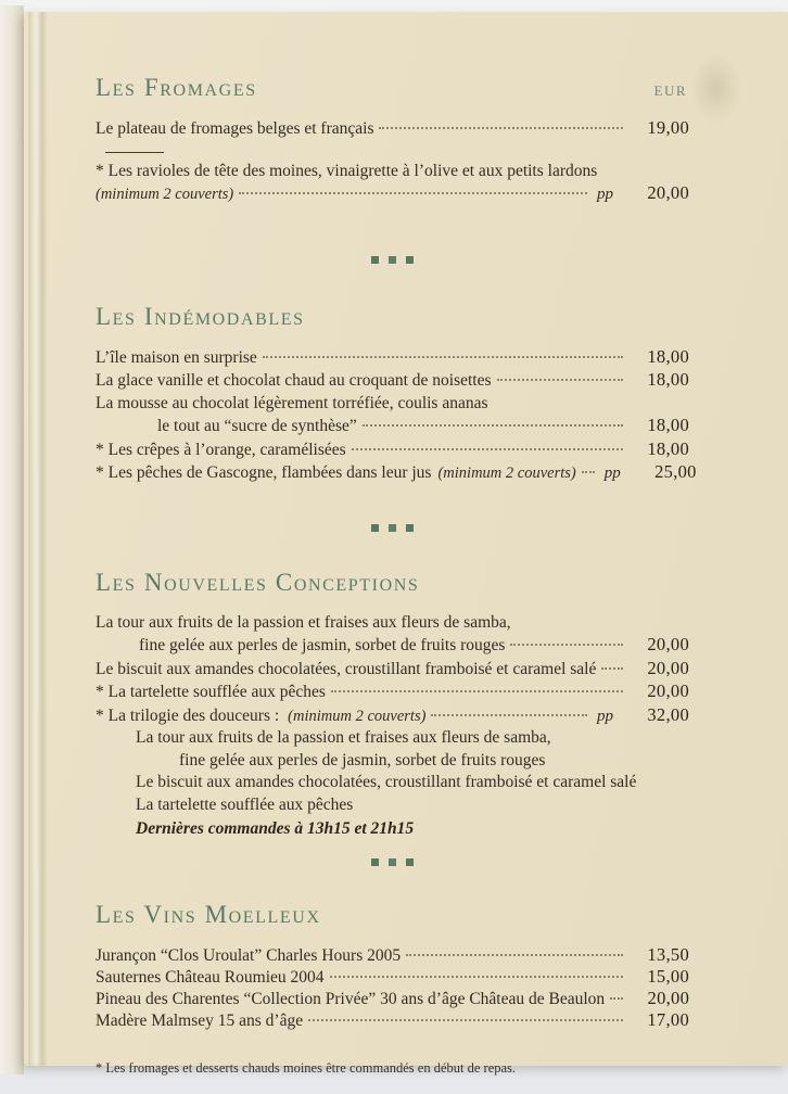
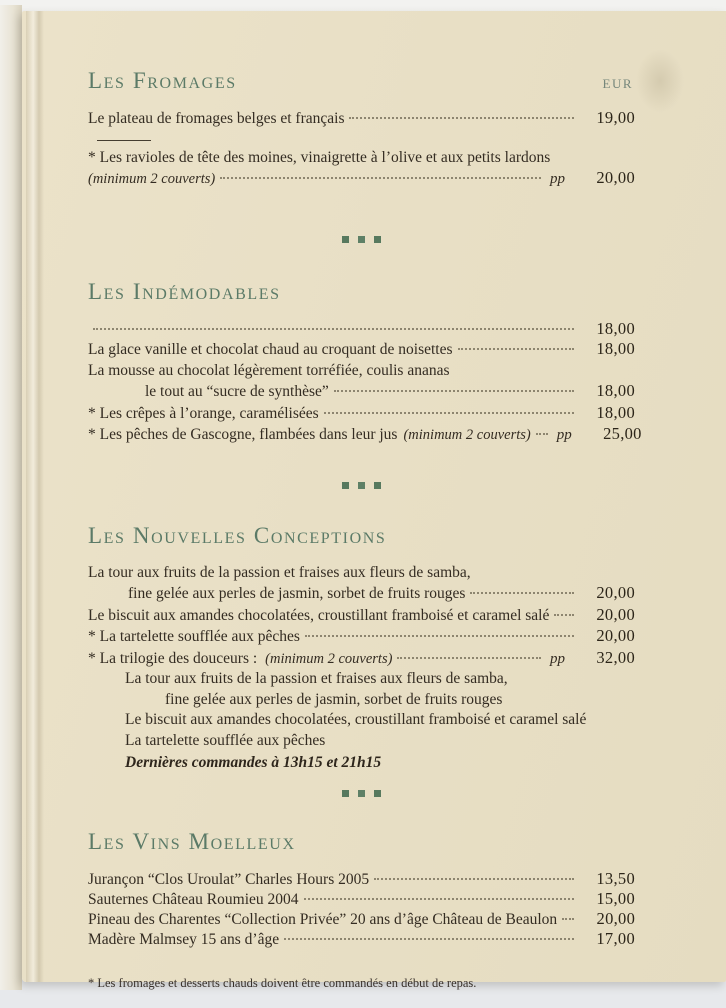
  Les Fromages
  EUR
  Le plateau de fromages belges et français
  19,00
  * Les ravioles de tête des moines, vinaigrette à l’olive et aux petits lardons
  (minimum 2 couverts)
  pp
  20,00
  Les Indémodables
- L’île maison en surprise
  18,00
  La glace vanille et chocolat chaud au croquant de noisettes
  18,00
  La mousse au chocolat légèrement torréfiée, coulis ananas
  le tout au “sucre de synthèse”
  18,00
  * Les crêpes à l’orange, caramélisées
  18,00
  * Les pêches de Gascogne, flambées dans leur jus
  (minimum 2 couverts)
  pp
  25,00
  Les Nouvelles Conceptions
  La tour aux fruits de la passion et fraises aux fleurs de samba,
  fine gelée aux perles de jasmin, sorbet de fruits rouges
  20,00
  Le biscuit aux amandes chocolatées, croustillant framboisé et caramel salé
  20,00
  * La tartelette soufflée aux pêches
  20,00
  * La trilogie des douceurs :
  (minimum 2 couverts)
  pp
  32,00
  La tour aux fruits de la passion et fraises aux fleurs de samba,
  fine gelée aux perles de jasmin, sorbet de fruits rouges
  Le biscuit aux amandes chocolatées, croustillant framboisé et caramel salé
  La tartelette soufflée aux pêches
  Dernières commandes à 13h15 et 21h15
  Les Vins Moelleux
  Jurançon “Clos Uroulat” Charles Hours 2005
  13,50
  Sauternes Château Roumieu 2004
  15,00
- Pineau des Charentes “Collection Privée” 30 ans d’âge Château de Beaulon
+ Pineau des Charentes “Collection Privée” 20 ans d’âge Château de Beaulon
  20,00
  Madère Malmsey 15 ans d’âge
  17,00
- * Les fromages et desserts chauds moines être commandés en début de repas.
+ * Les fromages et desserts chauds doivent être commandés en début de repas.
